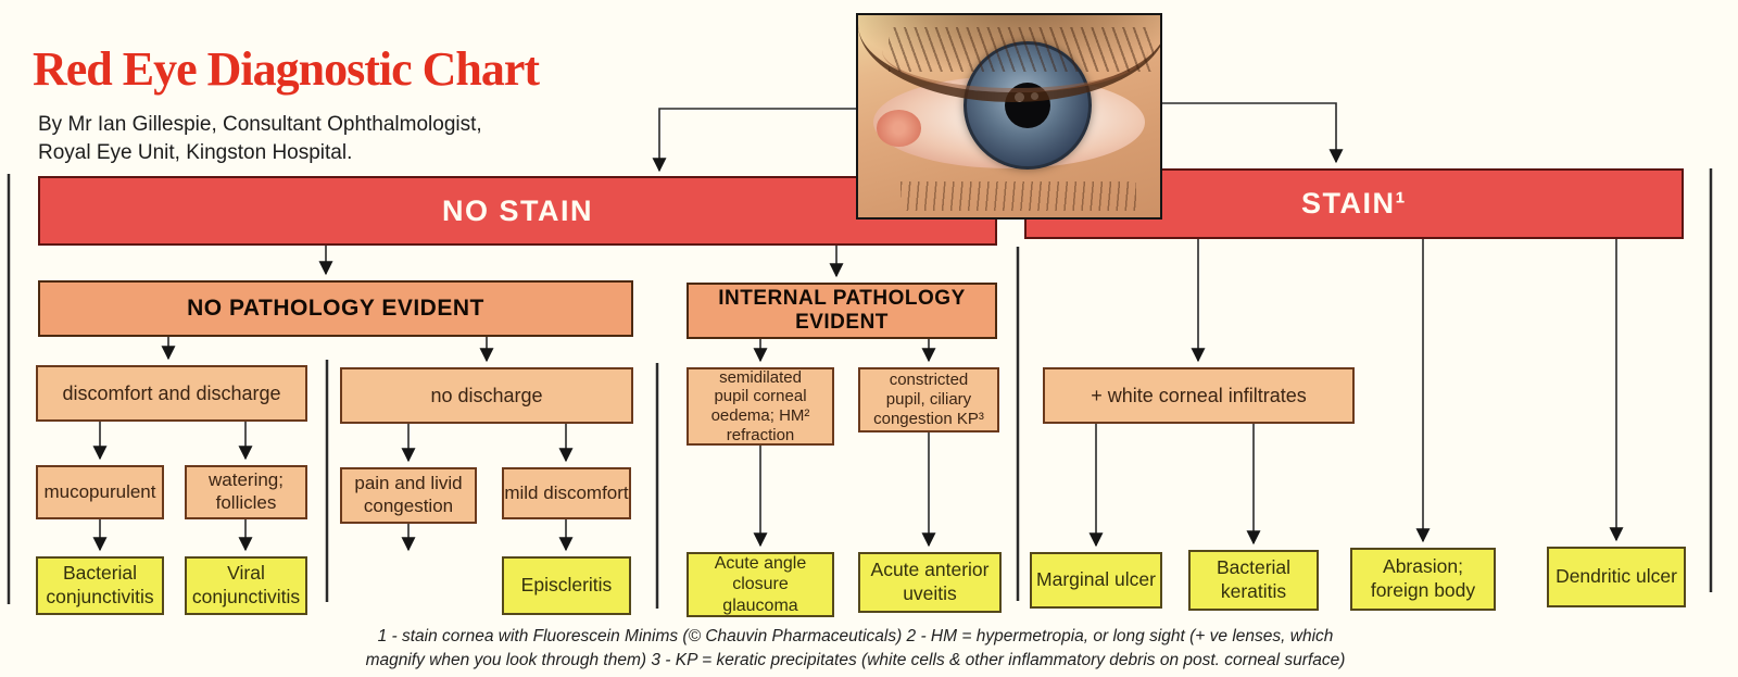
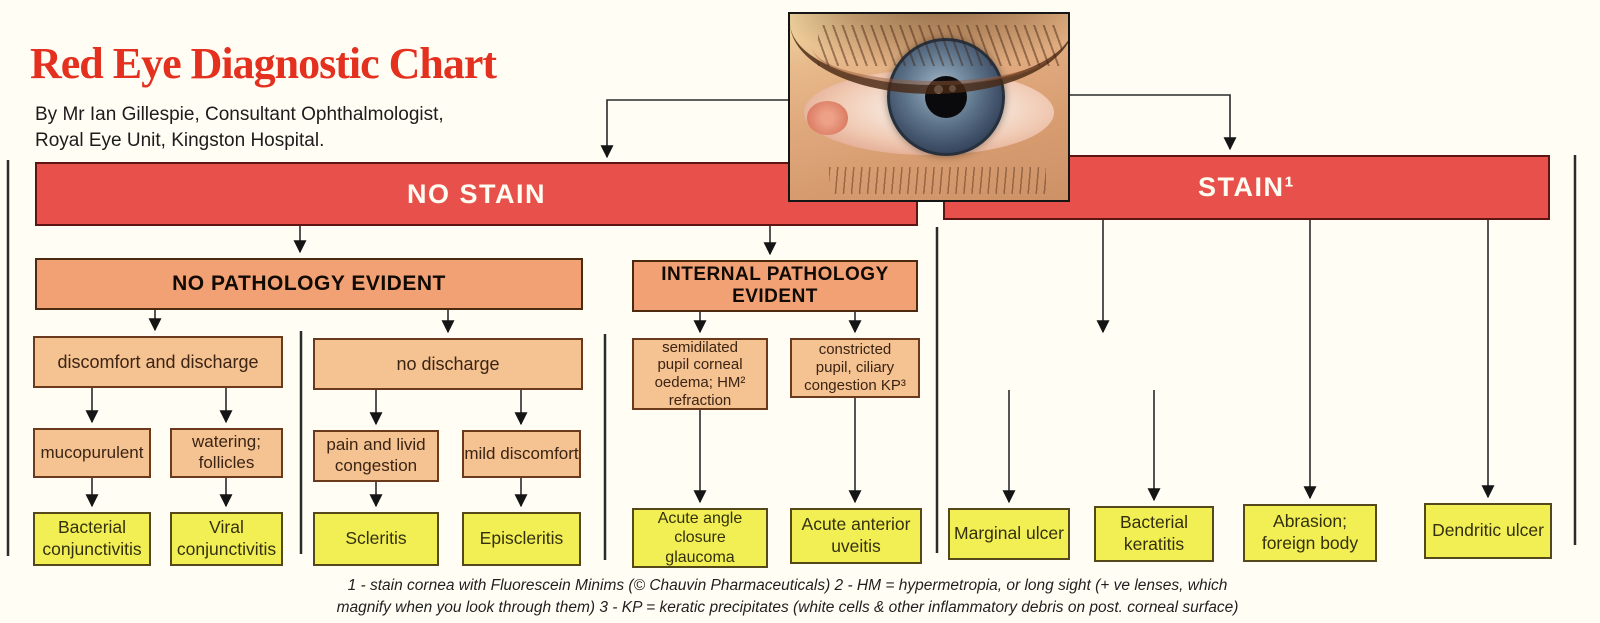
  Red Eye Diagnostic Chart
  By Mr Ian Gillespie, Consultant Ophthalmologist,
  Royal Eye Unit, Kingston Hospital.
  NO STAIN
  STAIN¹
  NO PATHOLOGY EVIDENT
  INTERNAL PATHOLOGY
  EVIDENT
  discomfort and discharge
  no discharge
  semidilated
  pupil corneal
  oedema; HM²
  refraction
  constricted
  pupil, ciliary
  congestion KP³
- + white corneal infiltrates
  mucopurulent
  watering;
  follicles
  pain and livid
  congestion
  mild discomfort
  Bacterial
  conjunctivitis
  Viral
  conjunctivitis
+ Scleritis
  Episcleritis
  Acute angle
  closure
  glaucoma
  Acute anterior
  uveitis
  Marginal ulcer
  Bacterial
  keratitis
  Abrasion;
  foreign body
  Dendritic ulcer
  1 - stain cornea with Fluorescein Minims (© Chauvin Pharmaceuticals) 2 - HM = hypermetropia, or long sight (+ ve lenses, which
  magnify when you look through them) 3 - KP = keratic precipitates (white cells & other inflammatory debris on post. corneal surface)
